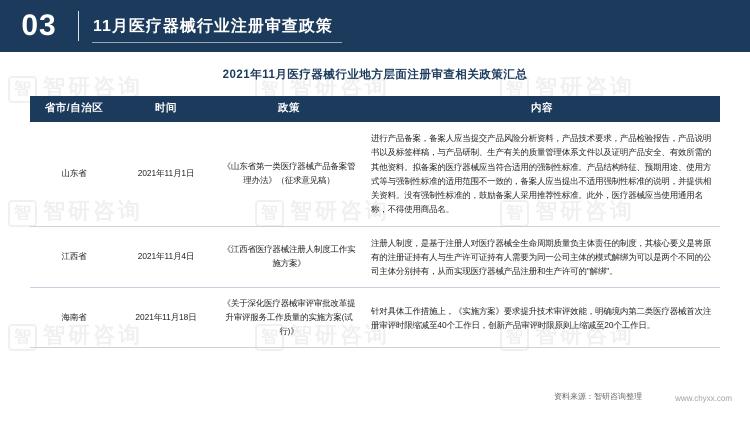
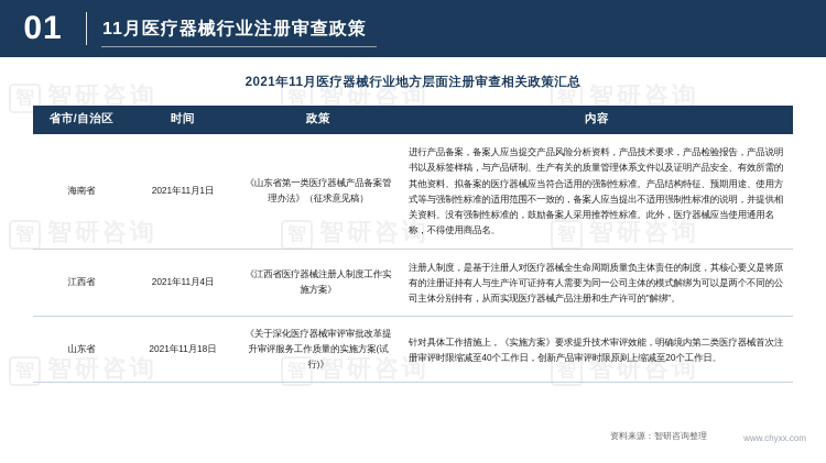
- 03
+ 01
  11月医疗器械行业注册审查政策
  智 智研咨询
  智 智研咨询
  智 智研咨询
  智研咨询
  智研咨询
  智研咨询
  智研咨询
  智 智研咨询
  2021年11月医疗器械行业地方层面注册审查相关政策汇总
  省市/自治区	时间	政策	内容
- 山东省	2021年11月1日	《山东省第一类医疗器械产品备案管理办法》（征求意见稿）	进行产品备案，备案人应当提交产品风险分析资料，产品技术要求，产品检验报告，产品说明书以及标签样稿，与产品研制、生产有关的质量管理体系文件以及证明产品安全、有效所需的其他资料。拟备案的医疗器械应当符合适用的强制性标准。产品结构特征、预期用途、使用方式等与强制性标准的适用范围不一致的，备案人应当提出不适用强制性标准的说明，并提供相关资料。没有强制性标准的，鼓励备案人采用推荐性标准。此外，医疗器械应当使用通用名称，不得使用商品名。
+ 海南省	2021年11月1日	《山东省第一类医疗器械产品备案管理办法》（征求意见稿）	进行产品备案，备案人应当提交产品风险分析资料，产品技术要求，产品检验报告，产品说明书以及标签样稿，与产品研制、生产有关的质量管理体系文件以及证明产品安全、有效所需的其他资料。拟备案的医疗器械应当符合适用的强制性标准。产品结构特征、预期用途、使用方式等与强制性标准的适用范围不一致的，备案人应当提出不适用强制性标准的说明，并提供相关资料。没有强制性标准的，鼓励备案人采用推荐性标准。此外，医疗器械应当使用通用名称，不得使用商品名。
  江西省	2021年11月4日	《江西省医疗器械注册人制度工作实施方案》	注册人制度，是基于注册人对医疗器械全生命周期质量负主体责任的制度，其核心要义是将原有的注册证持有人与生产许可证持有人需要为同一公司主体的模式解绑为可以是两个不同的公司主体分别持有，从而实现医疗器械产品注册和生产许可的"解绑"。
- 海南省	2021年11月18日	《关于深化医疗器械审评审批改革提升审评服务工作质量的实施方案(试行)》	针对具体工作措施上，《实施方案》要求提升技术审评效能，明确境内第二类医疗器械首次注册审评时限缩减至40个工作日，创新产品审评时限原则上缩减至20个工作日。
+ 山东省	2021年11月18日	《关于深化医疗器械审评审批改革提升审评服务工作质量的实施方案(试行)》	针对具体工作措施上，《实施方案》要求提升技术审评效能，明确境内第二类医疗器械首次注册审评时限缩减至40个工作日，创新产品审评时限原则上缩减至20个工作日。
  资料来源：智研咨询整理
  www.chyxx.com
